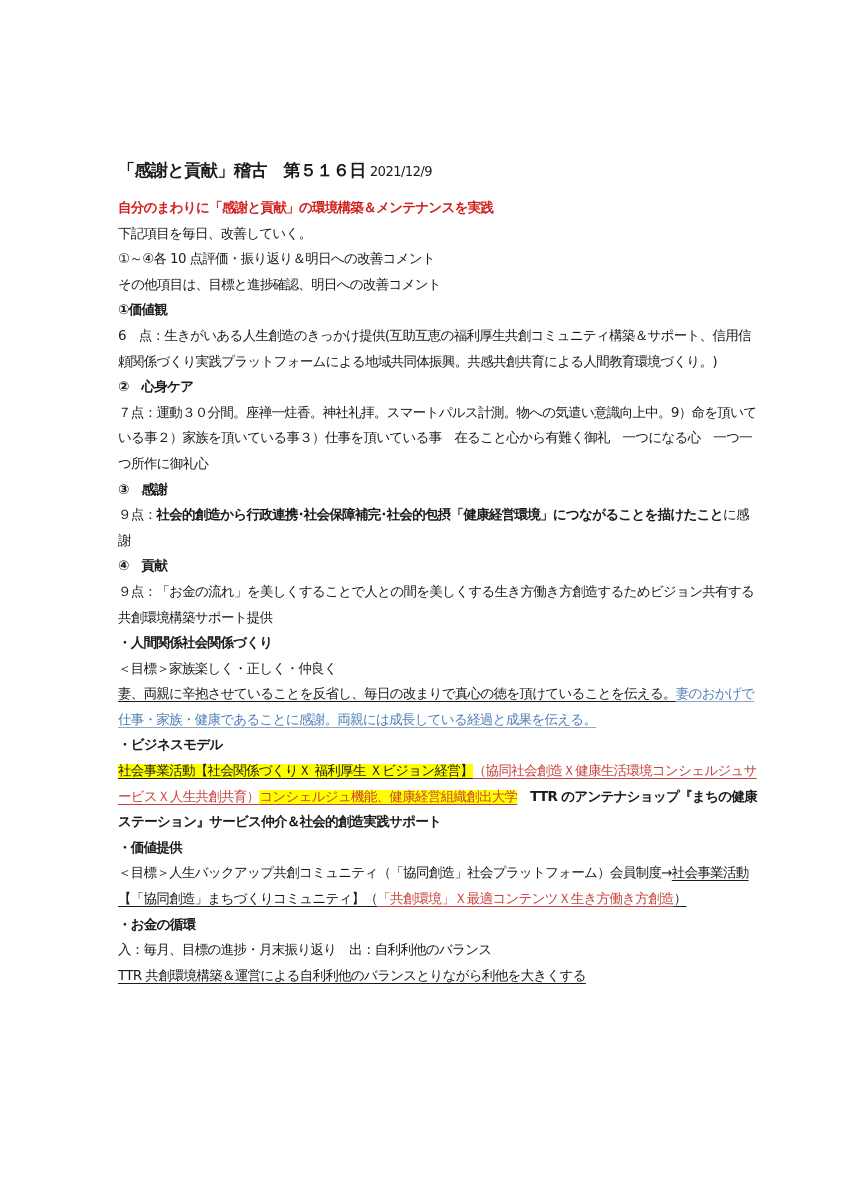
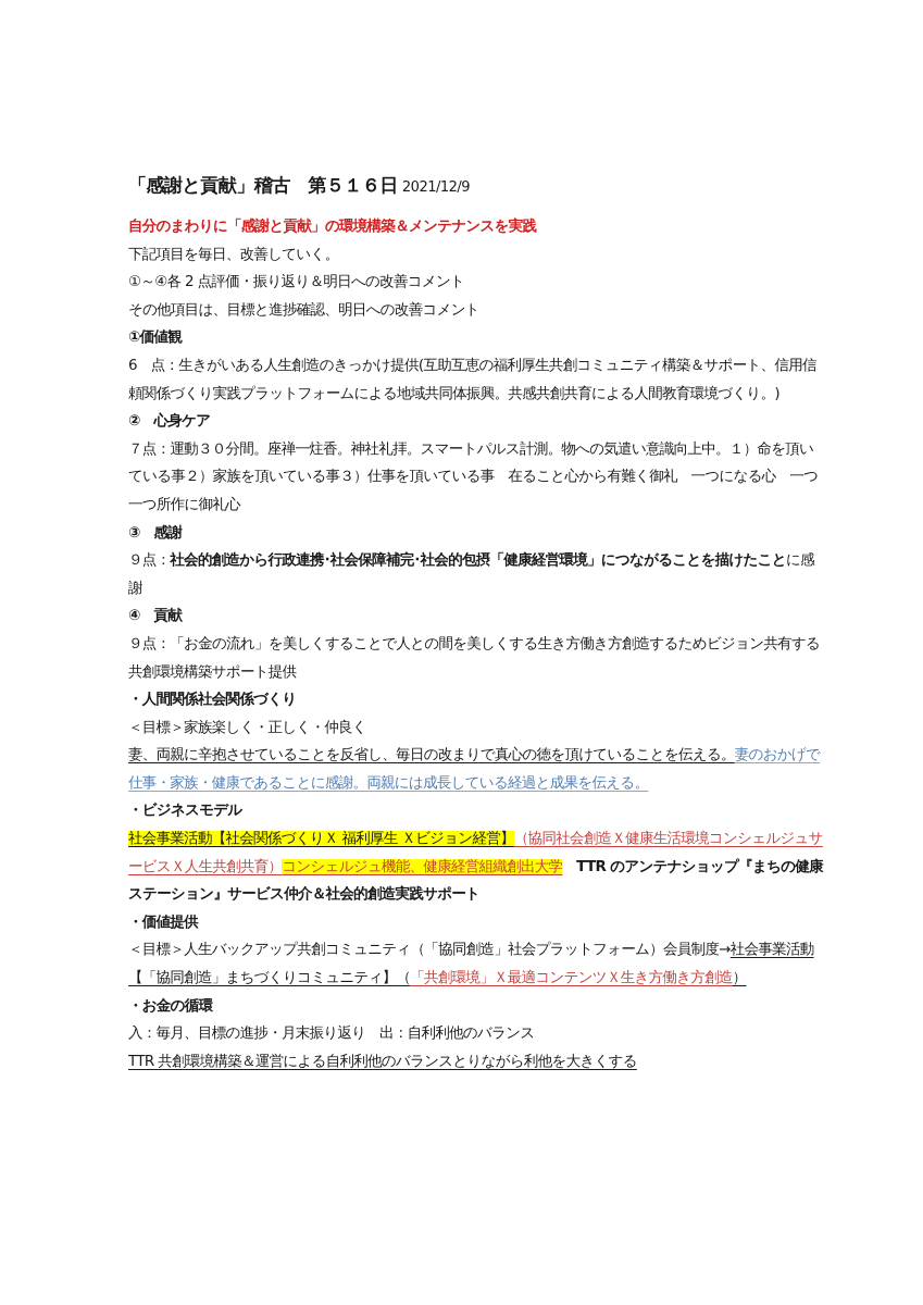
  「感謝と貢献」稽古 第５１６日 2021/12/9
  自分のまわりに「感謝と貢献」の環境構築＆メンテナンスを実践
  下記項目を毎日、改善していく。
- ①～④各 10 点評価・振り返り＆明日への改善コメント
+ ①～④各 2 点評価・振り返り＆明日への改善コメント
  その他項目は、目標と進捗確認、明日への改善コメント
  ①価値観
  6 点：生きがいある人生創造のきっかけ提供(互助互恵の福利厚生共創コミュニティ構築＆サポート、信用信頼関係づくり実践プラットフォームによる地域共同体振興。共感共創共育による人間教育環境づくり。)
  ② 心身ケア
- ７点：運動３０分間。座禅一炷香。神社礼拝。スマートパルス計測。物への気遣い意識向上中。9）命を頂いている事２）家族を頂いている事３）仕事を頂いている事 在ること心から有難く御礼 一つになる心 一つ一つ所作に御礼心
+ ７点：運動３０分間。座禅一炷香。神社礼拝。スマートパルス計測。物への気遣い意識向上中。１）命を頂いている事２）家族を頂いている事３）仕事を頂いている事 在ること心から有難く御礼 一つになる心 一つ一つ所作に御礼心
  ③ 感謝
  ９点：社会的創造から行政連携･社会保障補完･社会的包摂「健康経営環境」につながることを描けたことに感謝
  ④ 貢献
  ９点：「お金の流れ」を美しくすることで人との間を美しくする生き方働き方創造するためビジョン共有する共創環境構築サポート提供
  ・人間関係社会関係づくり
  ＜目標＞家族楽しく・正しく・仲良く
  妻、両親に辛抱させていることを反省し、毎日の改まりで真心の徳を頂けていることを伝える。妻のおかげで仕事・家族・健康であることに感謝。両親には成長している経過と成果を伝える。
  ・ビジネスモデル
  社会事業活動【社会関係づくりＸ 福利厚生 Ｘビジョン経営】（協同社会創造Ｘ健康生活環境コンシェルジュサービスＸ人生共創共育）コンシェルジュ機能、健康経営組織創出大学 TTR のアンテナショップ『まちの健康ステーション』サービス仲介＆社会的創造実践サポート
  ・価値提供
  ＜目標＞人生バックアップ共創コミュニティ（「協同創造」社会プラットフォーム）会員制度→社会事業活動【「協同創造」まちづくりコミュニティ】（「共創環境」Ｘ最適コンテンツＸ生き方働き方創造）
  ・お金の循環
  入：毎月、目標の進捗・月末振り返り 出：自利利他のバランス
  TTR 共創環境構築＆運営による自利利他のバランスとりながら利他を大きくする
